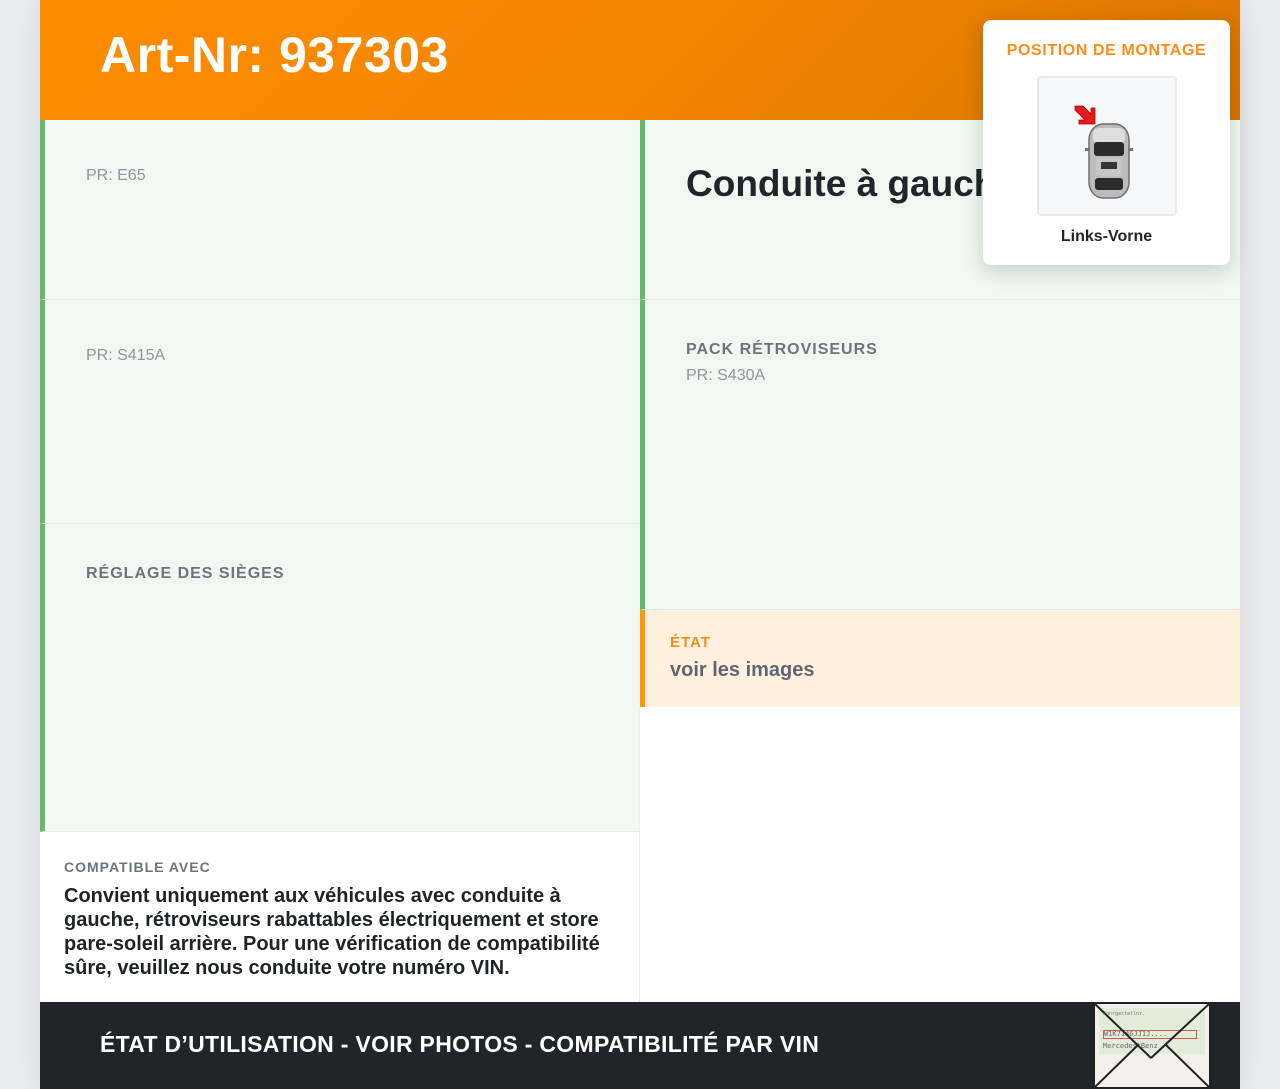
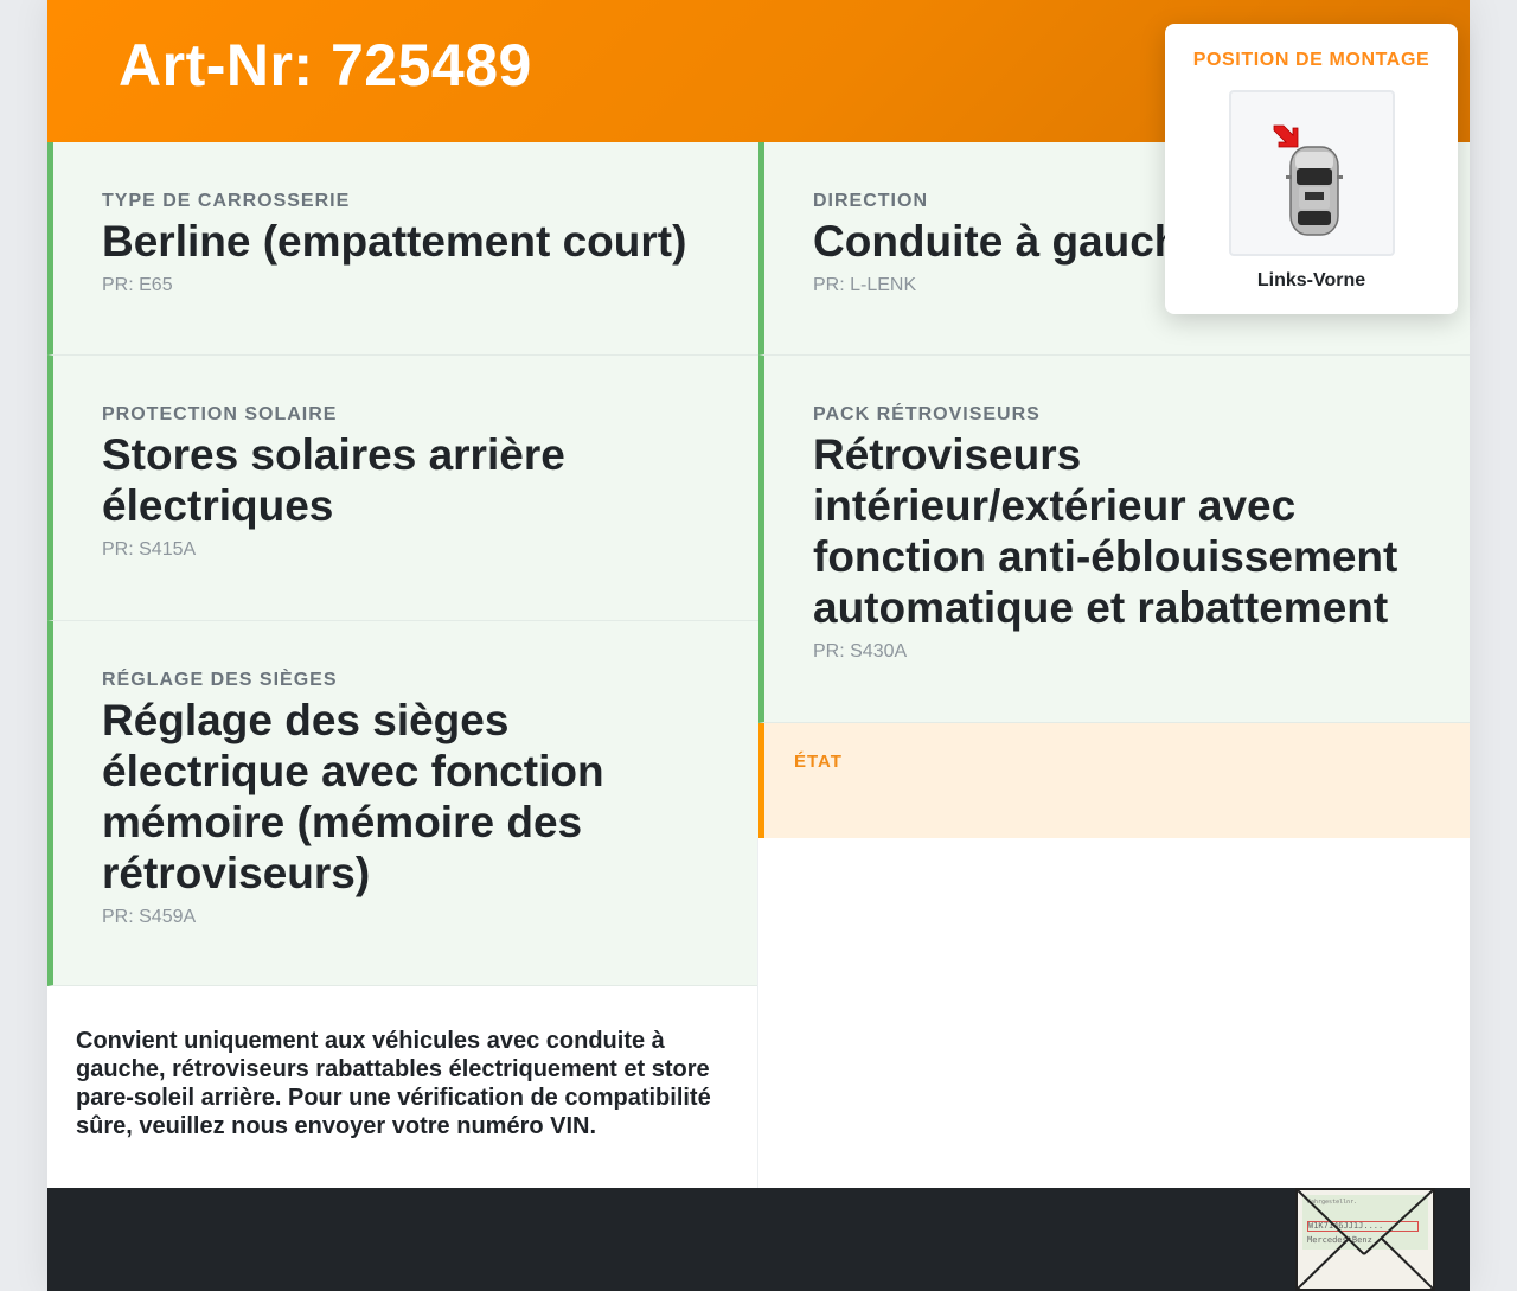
- Art-Nr: 937303
+ Art-Nr: 725489
+ TYPE DE CARROSSERIE
+ Berline (empattement court)
  PR: E65
+ PROTECTION SOLAIRE
+ Stores solaires arrière électriques
  PR: S415A
  RÉGLAGE DES SIÈGES
+ Réglage des sièges électrique avec fonction mémoire (mémoire des rétroviseurs)
+ PR: S459A
+ DIRECTION
  Conduite à gauc
+ PR: L-LENK
  PACK RÉTROVISEURS
+ Rétroviseurs intérieur/extérieur avec fonction anti-éblouissement automatique et rabattement
  PR: S430A
  ÉTAT
- voir les images
- COMPATIBLE AVEC
- Convient uniquement aux véhicules avec conduite à gauche, rétroviseurs rabattables électriquement et store pare-soleil arrière. Pour une vérification de compatibilité sûre, veuillez nous conduite votre numéro VIN.
+ Convient uniquement aux véhicules avec conduite à gauche, rétroviseurs rabattables électriquement et store pare-soleil arrière. Pour une vérification de compatibilité sûre, veuillez nous envoyer votre numéro VIN.
- ÉTAT D’UTILISATION - VOIR PHOTOS - COMPATIBILITÉ PAR VIN
  W1K716JJ1J....
  MercedesBenz
  POSITION DE MONTAGE
  Links-Vorne
